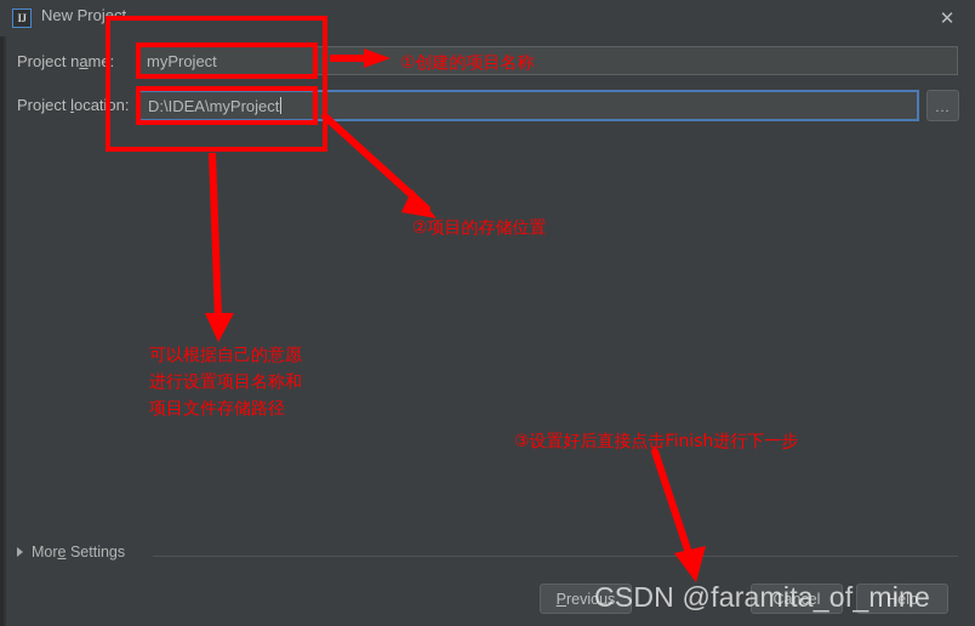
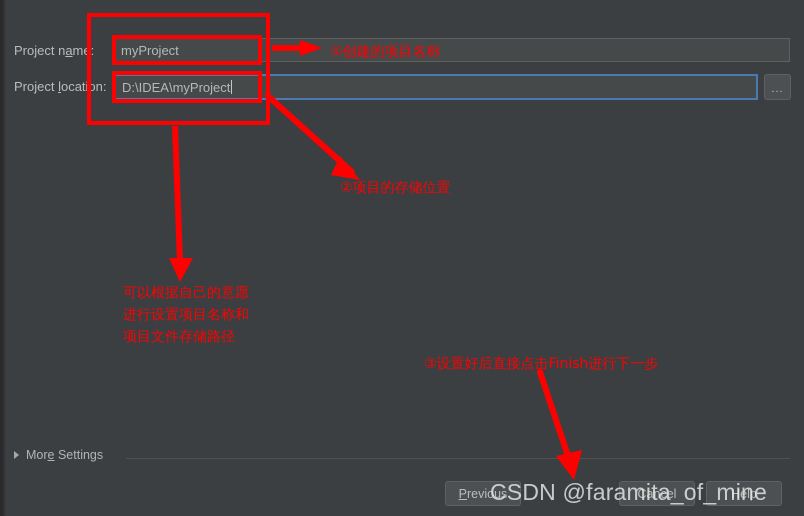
- IJ
- New Project
- ✕
  Project name:
  myProject
  Project location:
  D:\IDEA\myProject
  ...
  More Settings
  Previous
  Cancel
  Help
  ①创建的项目名称
  ②项目的存储位置
  可以根据自己的意愿
  进行设置项目名称和
  项目文件存储路径
  ③设置好后直接点击Finish进行下一步
  CSDN @faramita_of_mine
